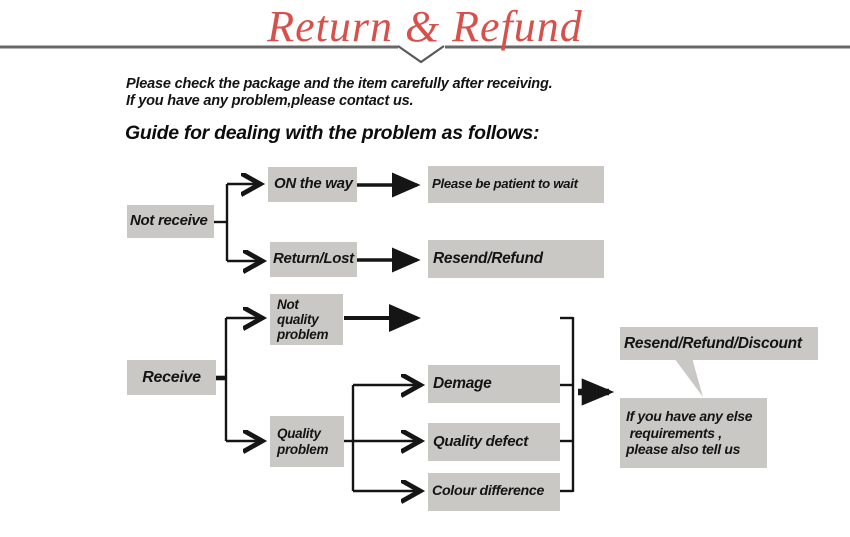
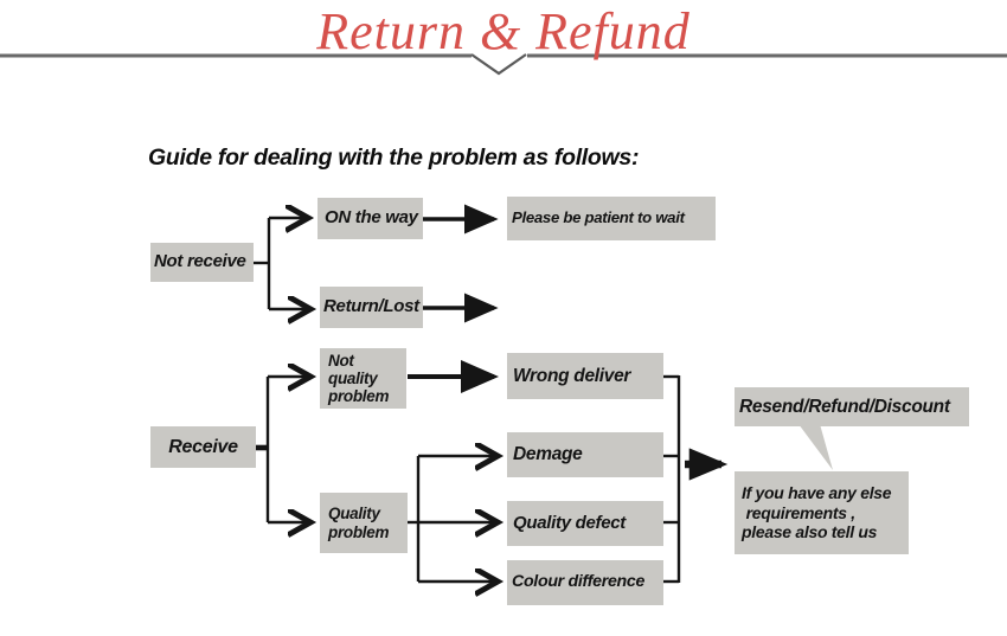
  Return & Refund
- Please check the package and the item carefully after receiving.
- If you have any problem,please contact us.
  Guide for dealing with the problem as follows:
  Not receive
  ON the way
  Please be patient to wait
  Return/Lost
- Resend/Refund
  Not
  quality
  problem
  Receive
  Quality
  problem
+ Wrong deliver
  Demage
  Quality defect
  Colour difference
  Resend/Refund/Discount
  If you have any else
  requirements ,
  please also tell us
